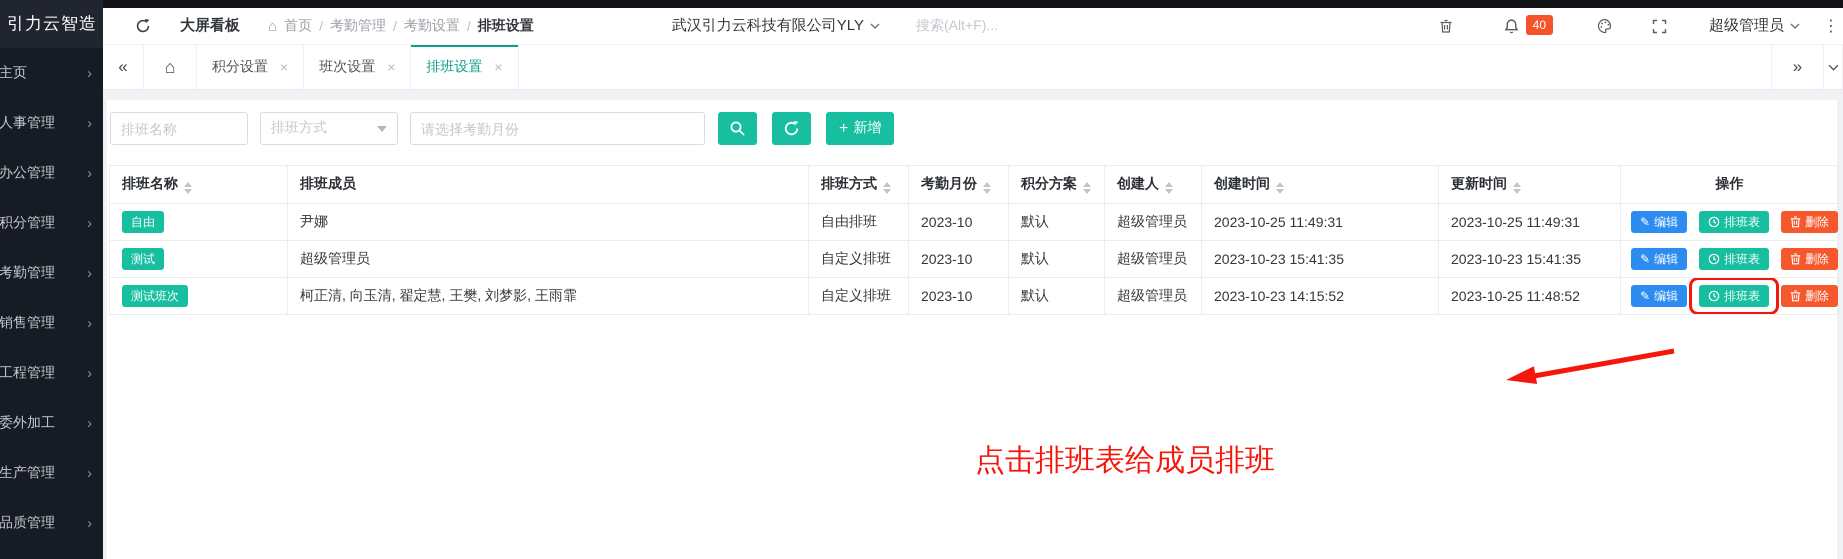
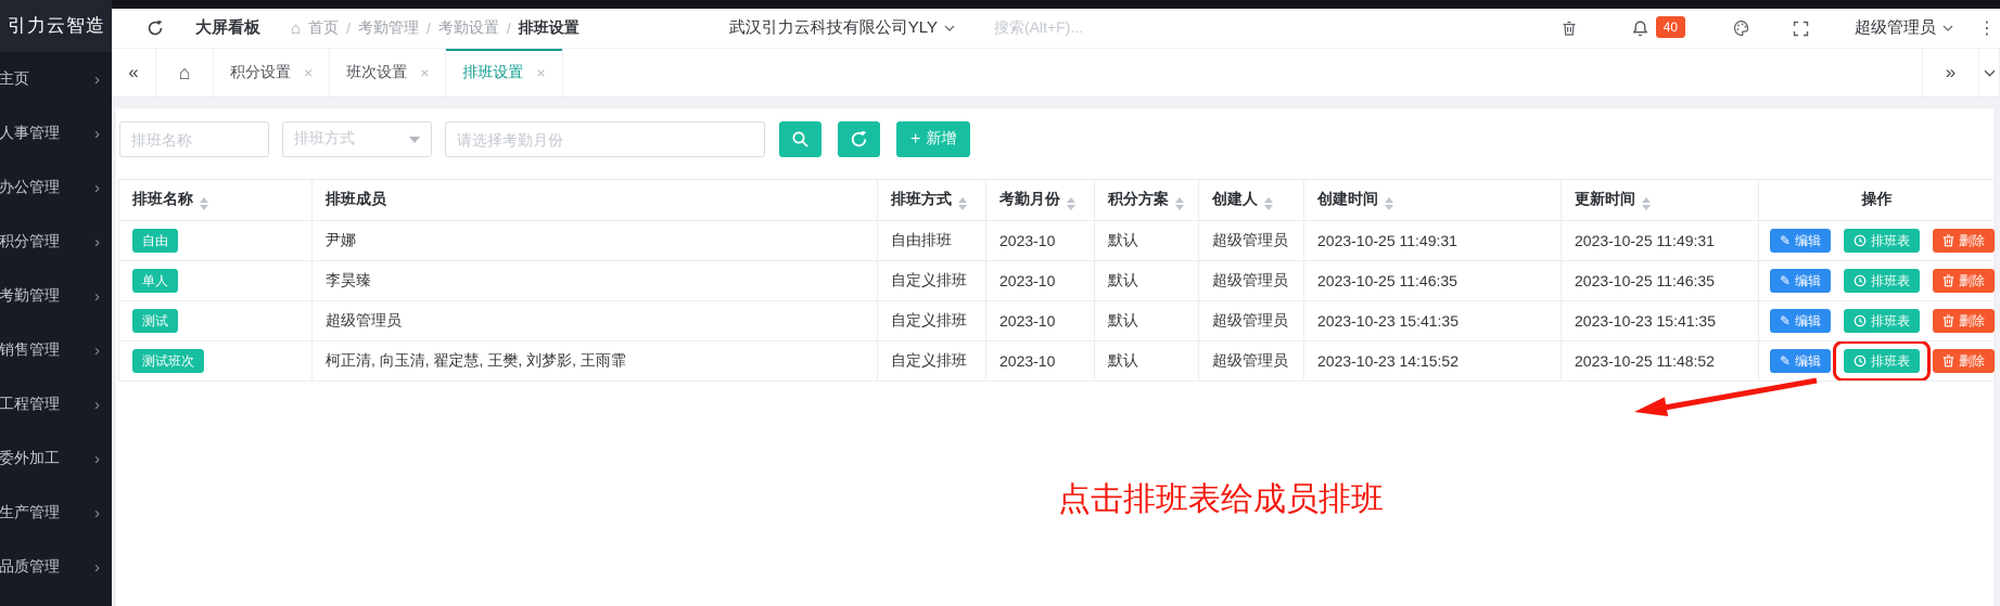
  引力云智造
  主页
  ›
  人事管理
  ›
  办公管理
  ›
  积分管理
  ›
  考勤管理
  ›
  销售管理
  ›
  工程管理
  ›
  委外加工
  ›
  生产管理
  ›
  品质管理
  ›
  大屏看板
  ⌂
  首页
  /
  考勤管理
  /
  考勤设置
  /
  排班设置
  武汉引力云科技有限公司YLY
  搜索(Alt+F)...
  40
  超级管理员
  ⋮
  «
  ⌂
  积分设置
  ×
  班次设置
  ×
  排班设置
  ×
  »
  排班名称
  排班方式
  请选择考勤月份
  +
  新增
  排班名称	排班成员	排班方式	考勤月份	积分方案	创建人	创建时间	更新时间	操作
  自由	尹娜	自由排班	2023-10	默认	超级管理员	2023-10-25 11:49:31	2023-10-25 11:49:31	✎ 编辑 排班表 删除
+ 单人	李昊臻	自定义排班	2023-10	默认	超级管理员	2023-10-25 11:46:35	2023-10-25 11:46:35	✎ 编辑 排班表 删除
  测试	超级管理员	自定义排班	2023-10	默认	超级管理员	2023-10-23 15:41:35	2023-10-23 15:41:35	✎ 编辑 排班表 删除
  测试班次	柯正清, 向玉清, 翟定慧, 王樊, 刘梦影, 王雨霏	自定义排班	2023-10	默认	超级管理员	2023-10-23 14:15:52	2023-10-25 11:48:52	✎ 编辑 排班表 删除
  点击排班表给成员排班
